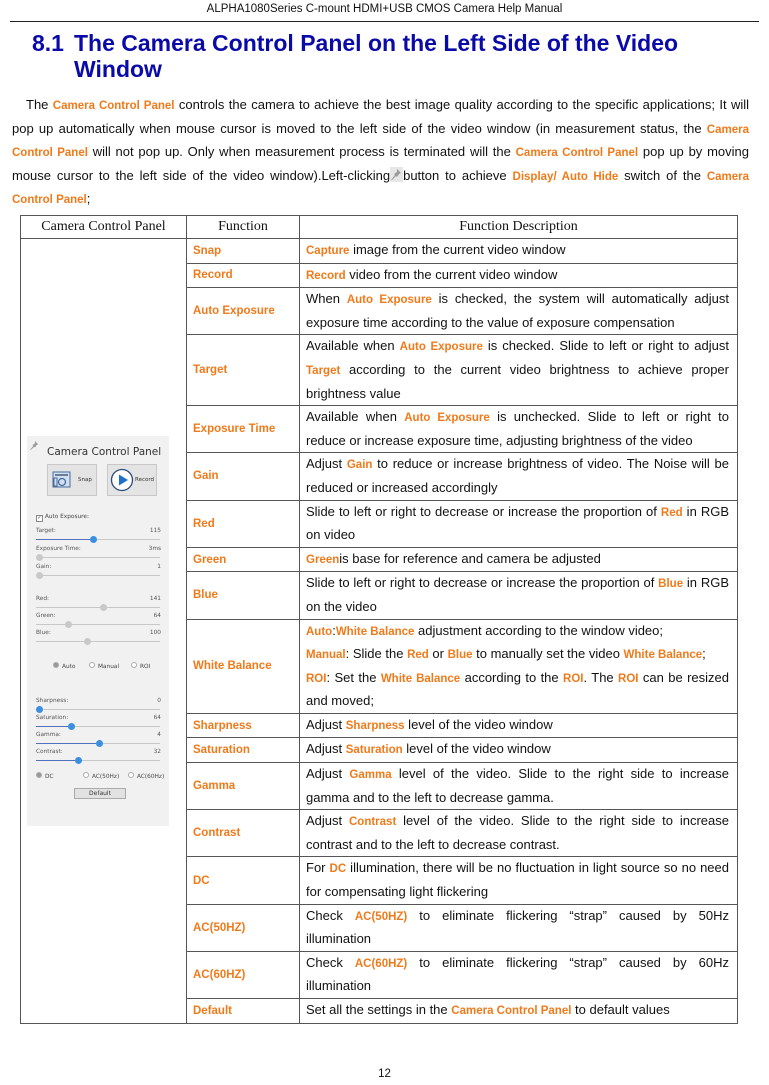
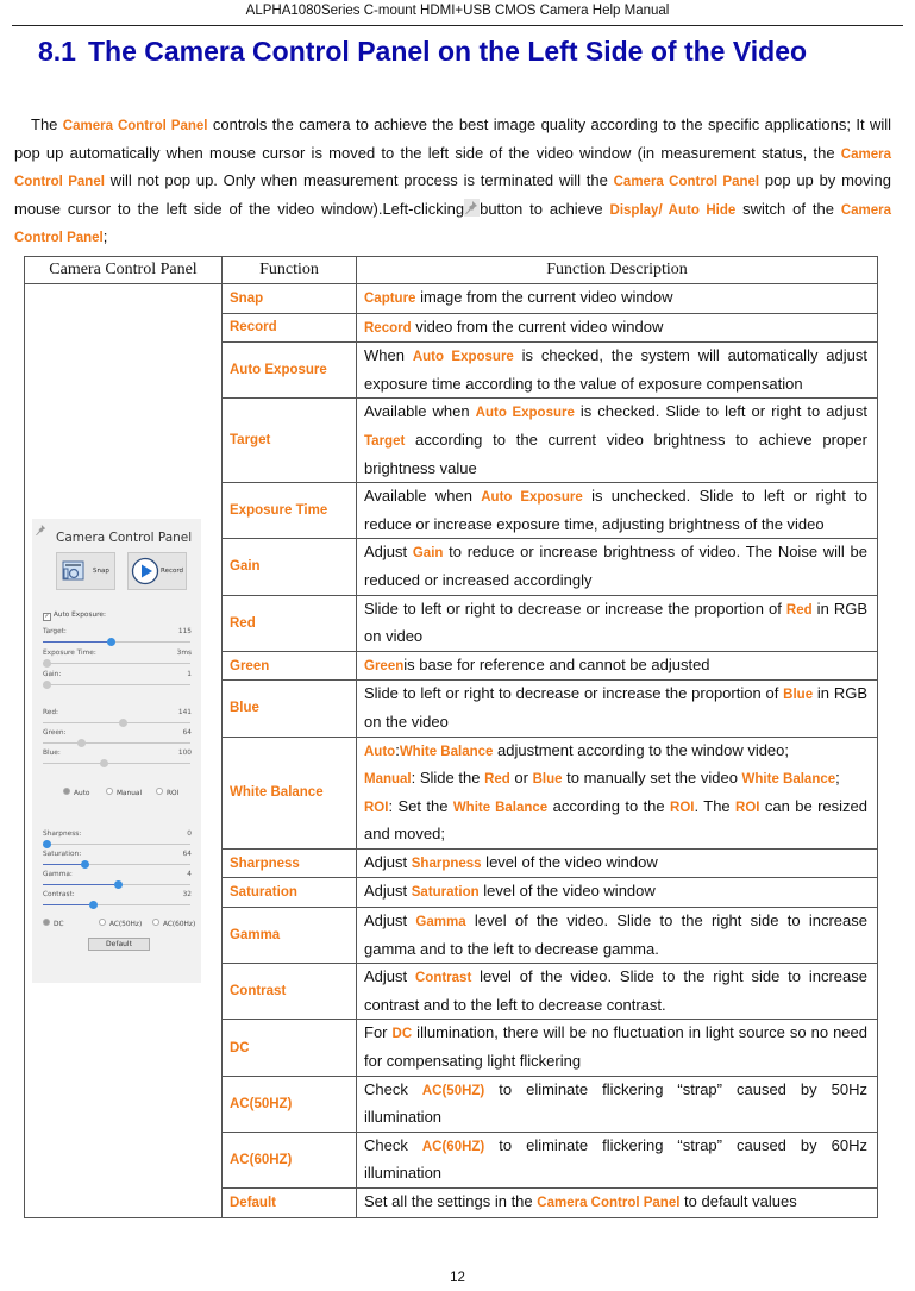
  ALPHA1080Series C-mount HDMI+USB CMOS Camera Help Manual
  8.1 The Camera Control Panel on the Left Side of the Video
- Window
  The Camera Control Panel controls the camera to achieve the best image quality according to the specific applications; It will pop up automatically when mouse cursor is moved to the left side of the video window (in measurement status, the Camera Control Panel will not pop up. Only when measurement process is terminated will the Camera Control Panel pop up by moving mouse cursor to the left side of the video window).Left-clicking button to achieve Display/ Auto Hide switch of the Camera Control Panel;
  Camera Control Panel	Function	Function Description
  Record	Record video from the current video window
  Auto Exposure	When Auto Exposure is checked, the system will automatically adjust exposure time according to the value of exposure compensation
  Target	Available when Auto Exposure is checked. Slide to left or right to adjust Target according to the current video brightness to achieve proper brightness value
  Exposure Time	Available when Auto Exposure is unchecked. Slide to left or right to reduce or increase exposure time, adjusting brightness of the video
  Gain	Adjust Gain to reduce or increase brightness of video. The Noise will be reduced or increased accordingly
  Red	Slide to left or right to decrease or increase the proportion of Red in RGB on video
- Green	Greenis base for reference and camera be adjusted
+ Green	Greenis base for reference and cannot be adjusted
  Blue	Slide to left or right to decrease or increase the proportion of Blue in RGB on the video
  White Balance	Auto:White Balance adjustment according to the window video;Manual: Slide the Red or Blue to manually set the video White Balance;ROI: Set the White Balance according to the ROI. The ROI can be resized and moved;
  Sharpness	Adjust Sharpness level of the video window
  Saturation	Adjust Saturation level of the video window
  Gamma	Adjust Gamma level of the video. Slide to the right side to increase gamma and to the left to decrease gamma.
  Contrast	Adjust Contrast level of the video. Slide to the right side to increase contrast and to the left to decrease contrast.
  DC	For DC illumination, there will be no fluctuation in light source so no need for compensating light flickering
  AC(50HZ)	Check AC(50HZ) to eliminate flickering “strap” caused by 50Hz illumination
  AC(60HZ)	Check AC(60HZ) to eliminate flickering “strap” caused by 60Hz illumination
  Default	Set all the settings in the Camera Control Panel to default values
  12
